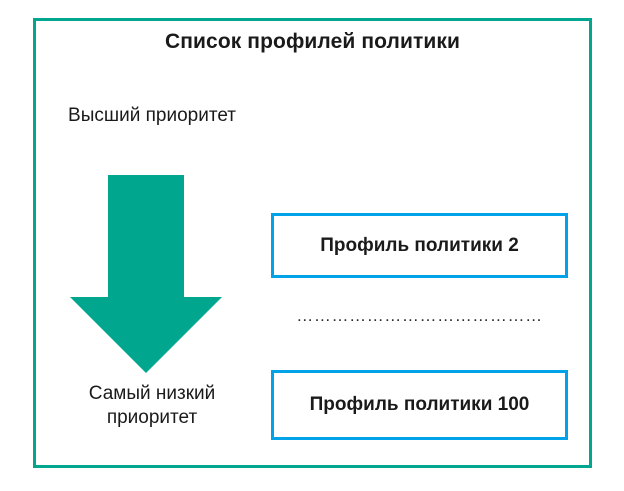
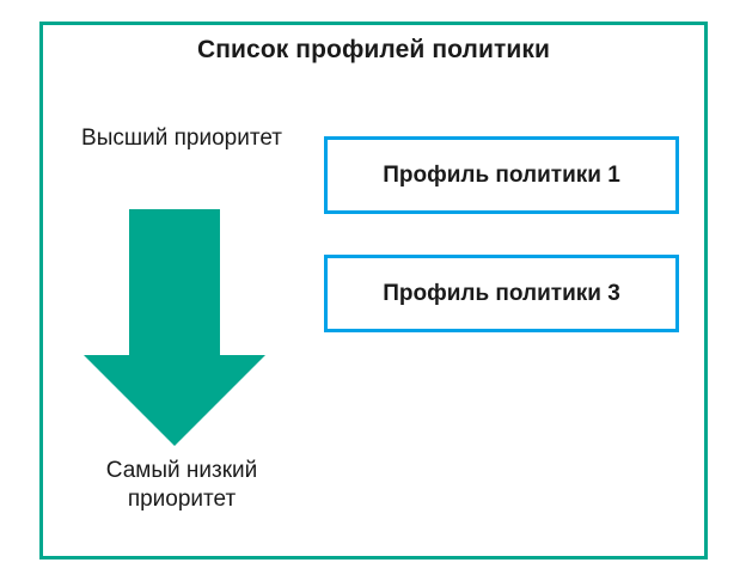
  Список профилей политики
  Высший приоритет
  Самый низкий
  приоритет
+ Профиль политики 1
- Профиль политики 2
+ Профиль политики 3
- ……………………………………
- Профиль политики 100
